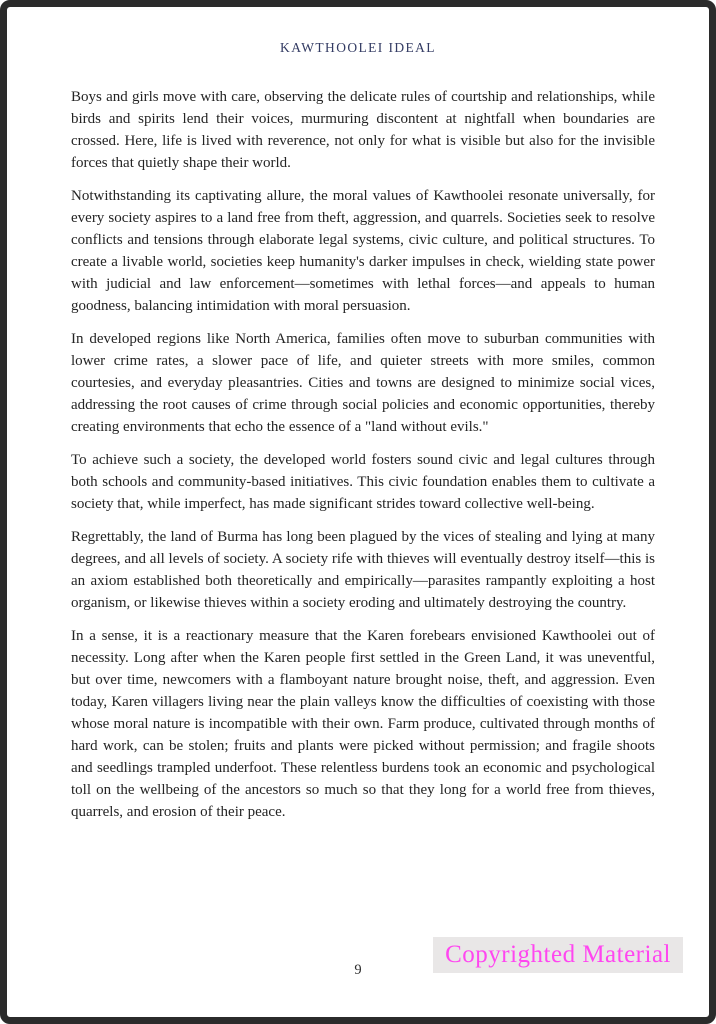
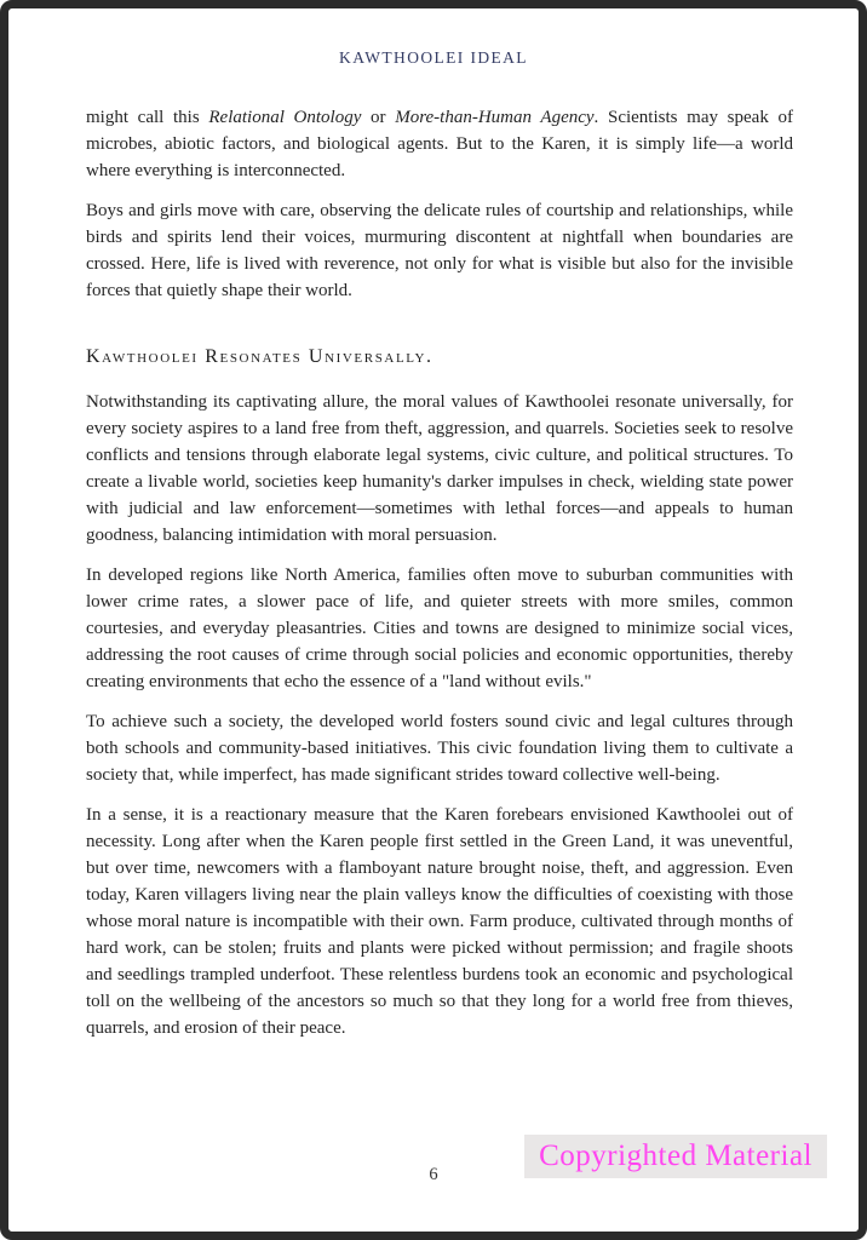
  KAWTHOOLEI IDEAL
+ might call this Relational Ontology or More-than-Human Agency. Scientists may speak of microbes, abiotic factors, and biological agents. But to the Karen, it is simply life—a world where everything is interconnected.
  Boys and girls move with care, observing the delicate rules of courtship and relationships, while birds and spirits lend their voices, murmuring discontent at nightfall when boundaries are crossed. Here, life is lived with reverence, not only for what is visible but also for the invisible forces that quietly shape their world.
+ Kawthoolei Resonates Universally.
  Notwithstanding its captivating allure, the moral values of Kawthoolei resonate universally, for every society aspires to a land free from theft, aggression, and quarrels. Societies seek to resolve conflicts and tensions through elaborate legal systems, civic culture, and political structures. To create a livable world, societies keep humanity's darker impulses in check, wielding state power with judicial and law enforcement—sometimes with lethal forces—and appeals to human goodness, balancing intimidation with moral persuasion.
  In developed regions like North America, families often move to suburban communities with lower crime rates, a slower pace of life, and quieter streets with more smiles, common courtesies, and everyday pleasantries. Cities and towns are designed to minimize social vices, addressing the root causes of crime through social policies and economic opportunities, thereby creating environments that echo the essence of a "land without evils."
- To achieve such a society, the developed world fosters sound civic and legal cultures through both schools and community-based initiatives. This civic foundation enables them to cultivate a society that, while imperfect, has made significant strides toward collective well-being.
+ To achieve such a society, the developed world fosters sound civic and legal cultures through both schools and community-based initiatives. This civic foundation living them to cultivate a society that, while imperfect, has made significant strides toward collective well-being.
- Regrettably, the land of Burma has long been plagued by the vices of stealing and lying at many degrees, and all levels of society. A society rife with thieves will eventually destroy itself—this is an axiom established both theoretically and empirically—parasites rampantly exploiting a host organism, or likewise thieves within a society eroding and ultimately destroying the country.
  In a sense, it is a reactionary measure that the Karen forebears envisioned Kawthoolei out of necessity. Long after when the Karen people first settled in the Green Land, it was uneventful, but over time, newcomers with a flamboyant nature brought noise, theft, and aggression. Even today, Karen villagers living near the plain valleys know the difficulties of coexisting with those whose moral nature is incompatible with their own. Farm produce, cultivated through months of hard work, can be stolen; fruits and plants were picked without permission; and fragile shoots and seedlings trampled underfoot. These relentless burdens took an economic and psychological toll on the wellbeing of the ancestors so much so that they long for a world free from thieves, quarrels, and erosion of their peace.
  Copyrighted Material
- 9
+ 6
